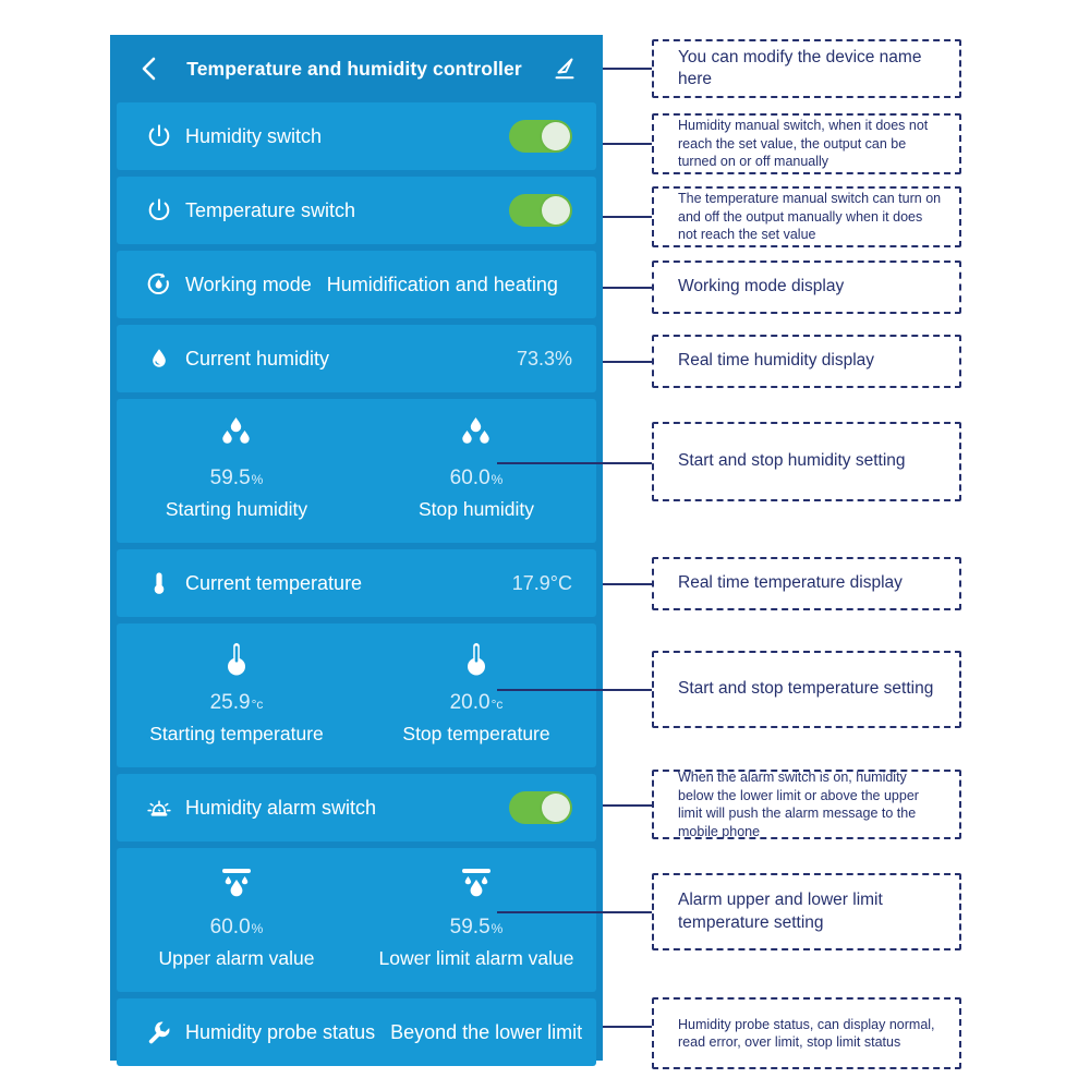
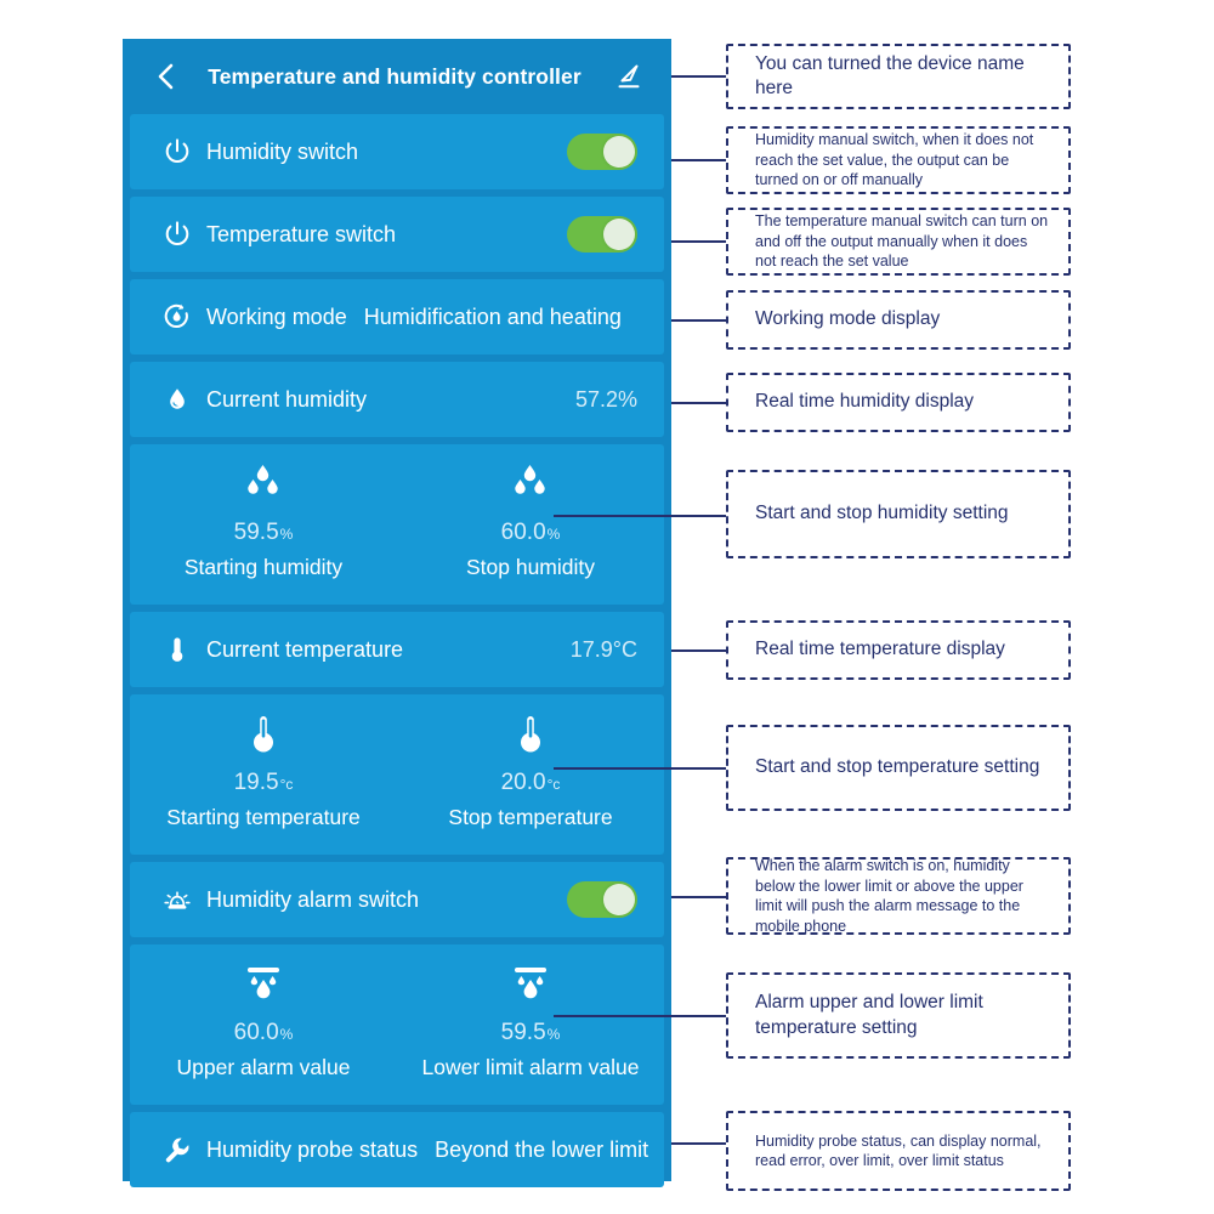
  Temperature and humidity controller
  Humidity switch
  Temperature switch
  Working mode
  Humidification and heating
  Current humidity
- 73.3%
+ 57.2%
  59.5
  %
  Starting humidity
  60.0
  %
  Stop humidity
  Current temperature
  17.9°C
- 25.9
+ 19.5
  °c
  Starting temperature
  20.0
  °c
  Stop temperature
  Humidity alarm switch
  60.0
  %
  Upper alarm value
  59.5
  %
  Lower limit alarm value
  Humidity probe status
  Beyond the lower limit
- You can modify the device name here
+ You can turned the device name here
  Humidity manual switch, when it does not reach the set value, the output can be turned on or off manually
  The temperature manual switch can turn on and off the output manually when it does not reach the set value
  Working mode display
  Real time humidity display
  Start and stop humidity setting
  Real time temperature display
  Start and stop temperature setting
  When the alarm switch is on, humidity below the lower limit or above the upper limit will push the alarm message to the mobile phone
  Alarm upper and lower limit temperature setting
- Humidity probe status, can display normal, read error, over limit, stop limit status
+ Humidity probe status, can display normal, read error, over limit, over limit status
